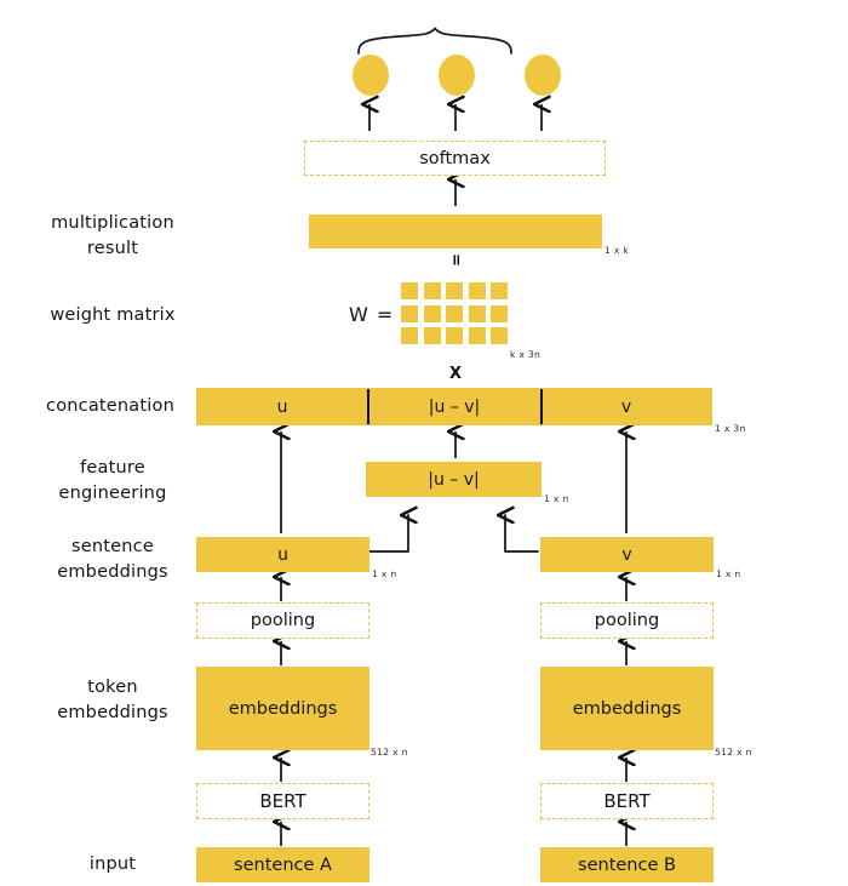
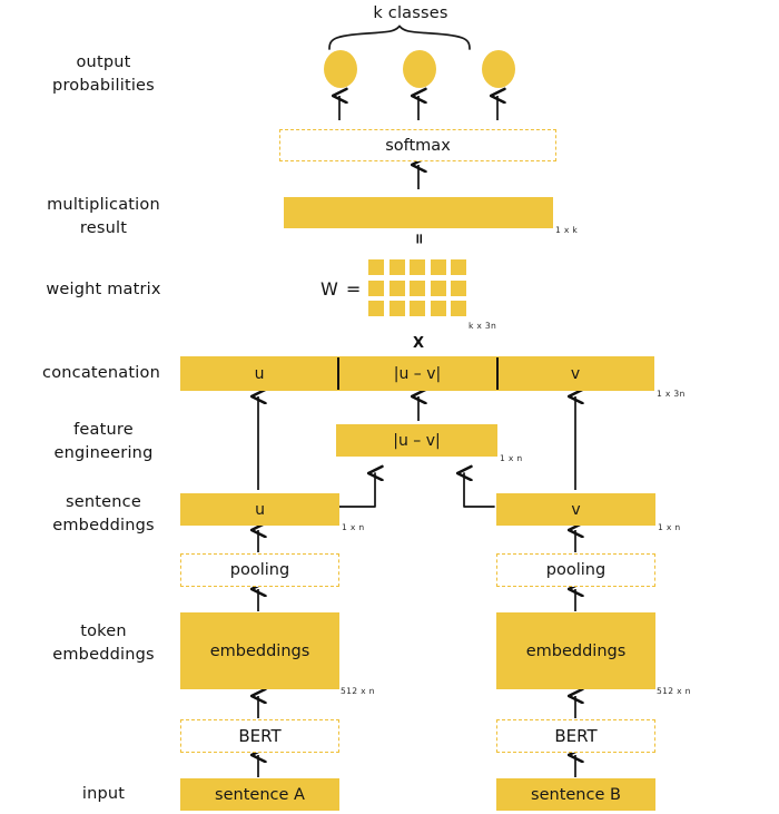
+ k classes
+ output
+ probabilities
  multiplication
  result
  weight matrix
  concatenation
  feature
  engineering
  sentence
  embeddings
  token
  embeddings
  input
  softmax
  1 x k
  W =
  k x 3n
  X
  u
  |u – v|
  v
  1 x 3n
  |u – v|
  1 x n
  u
  1 x n
  v
  1 x n
  pooling
  pooling
  embeddings
  512 x n
  embeddings
  512 x n
  BERT
  BERT
  sentence A
  sentence B
